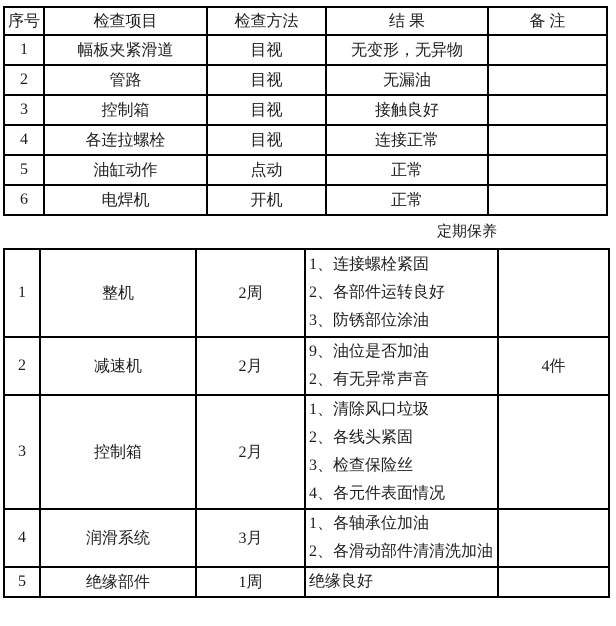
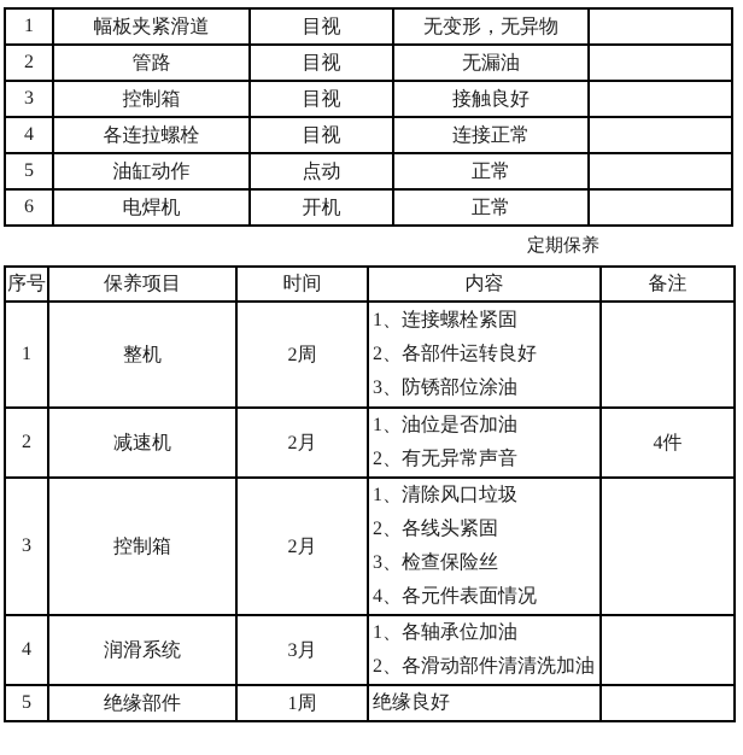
- 序号	检查项目	检查方法	结 果	备 注
  1	幅板夹紧滑道	目视	无变形，无异物
  2	管路	目视	无漏油
  3	控制箱	目视	接触良好
  4	各连拉螺栓	目视	连接正常
  5	油缸动作	点动	正常
  6	电焊机	开机	正常
  定期保养
+ 序号	保养项目	时间	内容	备注
  1	整机	2周	1、连接螺栓紧固 2、各部件运转良好 3、防锈部位涂油
- 2	减速机	2月	9、油位是否加油 2、有无异常声音	4件
+ 2	减速机	2月	1、油位是否加油 2、有无异常声音	4件
  3	控制箱	2月	1、清除风口垃圾 2、各线头紧固 3、检查保险丝 4、各元件表面情况
  4	润滑系统	3月	1、各轴承位加油 2、各滑动部件清清洗加油
  5	绝缘部件	1周	绝缘良好
